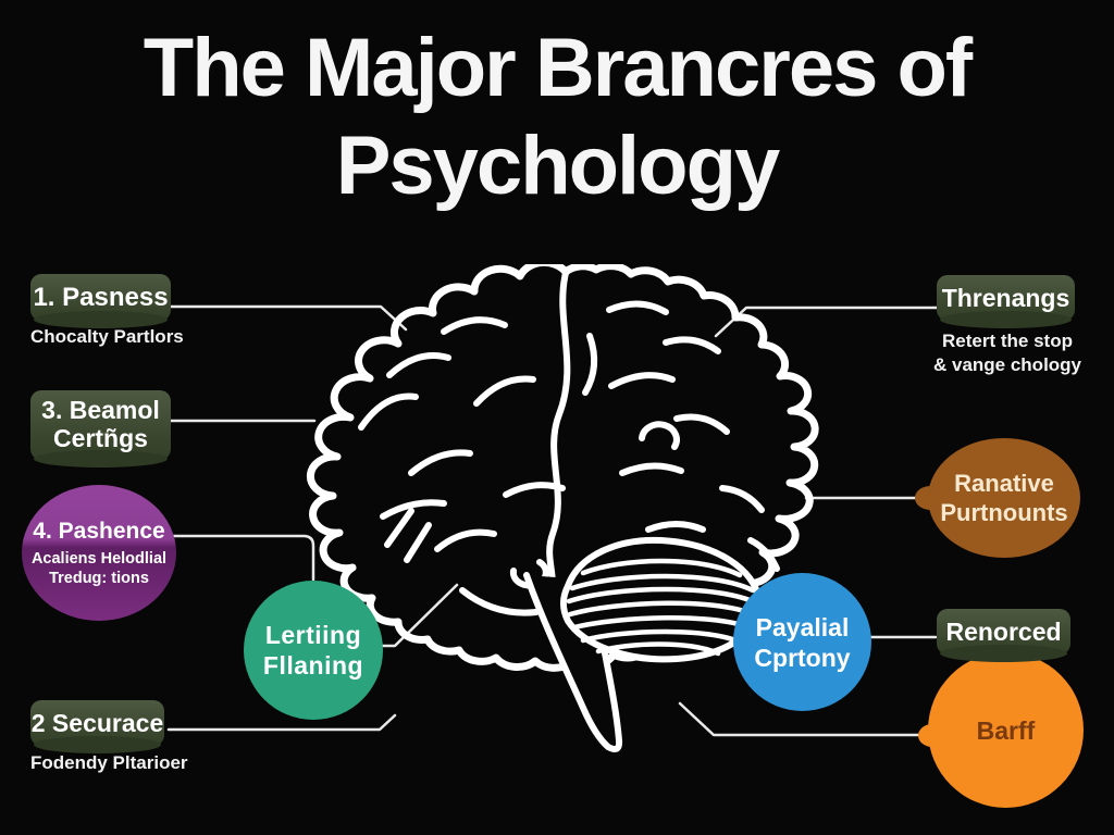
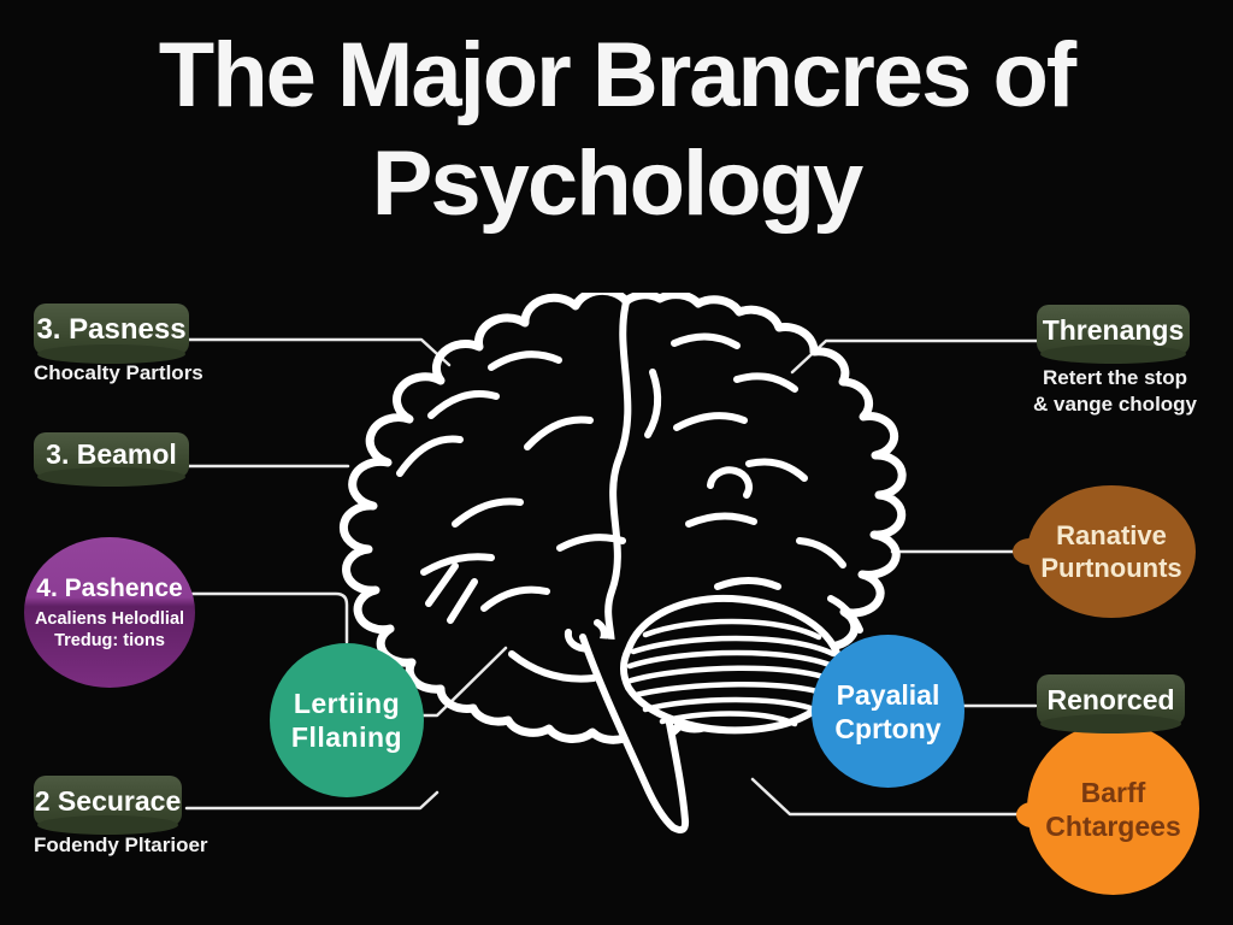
  The Major Brancres of
  Psychology
- 1. Pasness
+ 3. Pasness
  Chocalty Partlors
  3. Beamol
- Certñgs
  4. Pashence
  Acaliens Helodlial
  Tredug: tions
  Lertiing
  Fllaning
  2 Securace
  Fodendy Pltarioer
  Threnangs
  Retert the stop
  & vange chology
  Ranative
  Purtnounts
  Payalial
  Cprtony
  Renorced
  Barff
+ Chtargees
